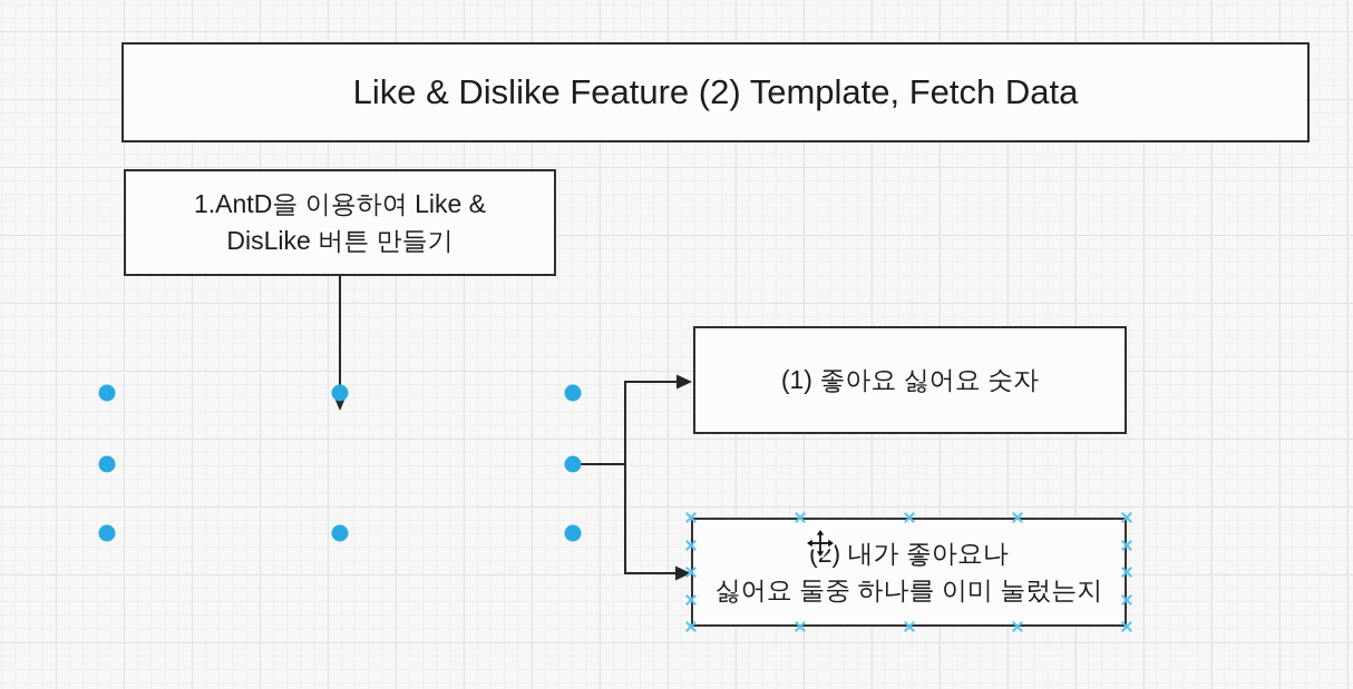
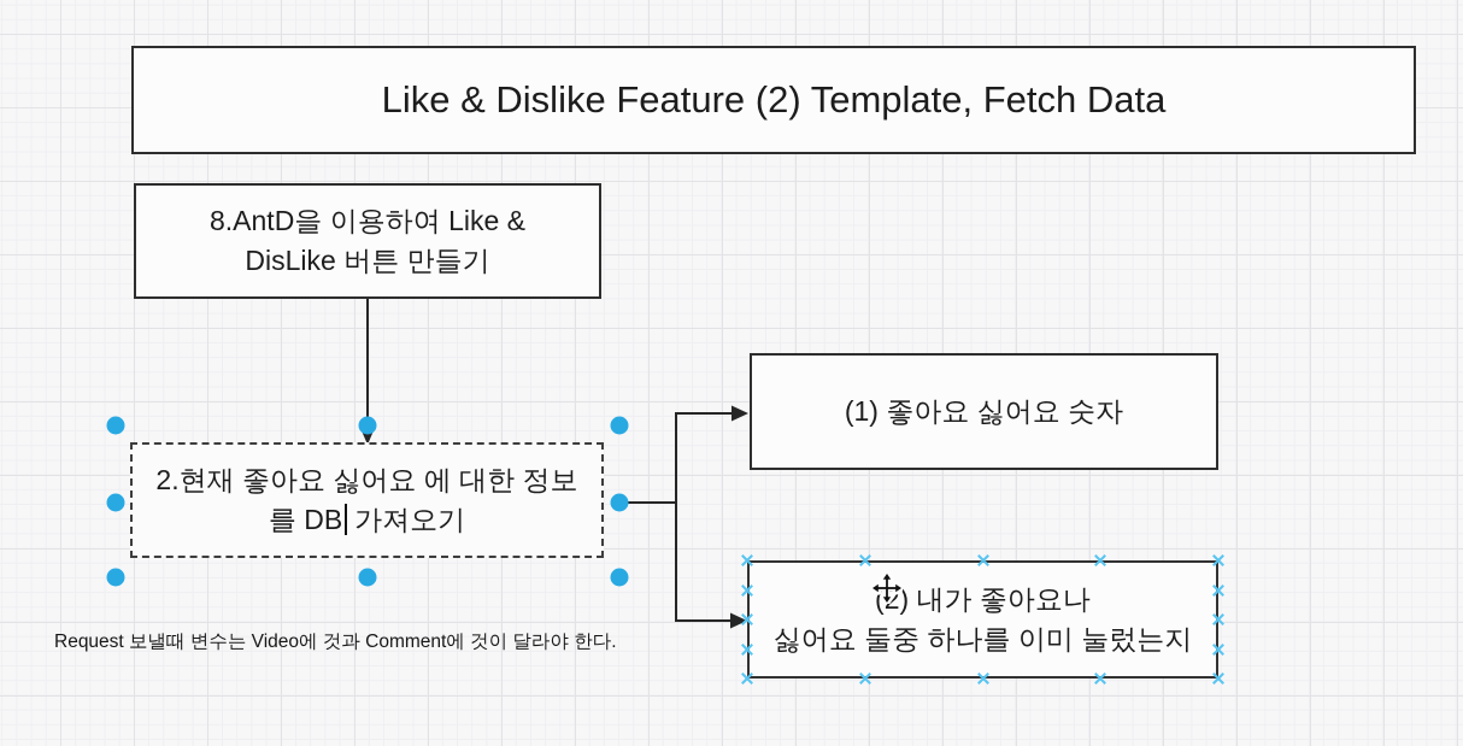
  Like & Dislike Feature (2) Template, Fetch Data
- 1.AntD을 이용하여 Like &
+ 8.AntD을 이용하여 Like &
  DisLike 버튼 만들기
+ 2.현재 좋아요 싫어요 에 대한 정보
+ 를 DB 가져오기
  (1) 좋아요 싫어요 숫자
  () 내가 좋아요나
  싫어요 둘중 하나를 이미 눌렀는지
+ Request 보낼때 변수는 Video에 것과 Comment에 것이 달라야 한다.
